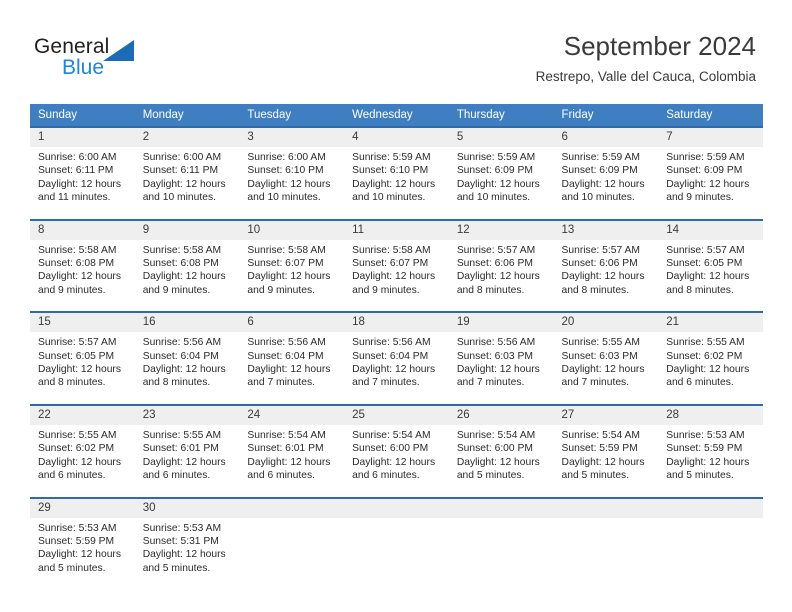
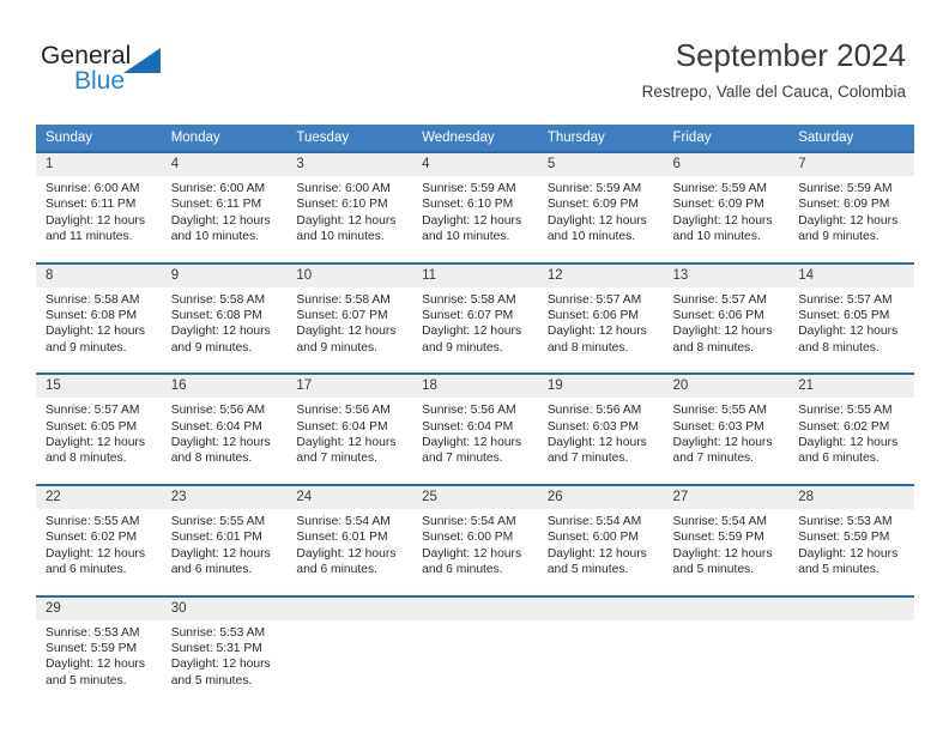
  General
  Blue
  September 2024
  Restrepo, Valle del Cauca, Colombia
  Sunday	Monday	Tuesday	Wednesday	Thursday	Friday	Saturday
- 1Sunrise: 6:00 AMSunset: 6:11 PMDaylight: 12 hoursand 11 minutes.	2Sunrise: 6:00 AMSunset: 6:11 PMDaylight: 12 hoursand 10 minutes.	3Sunrise: 6:00 AMSunset: 6:10 PMDaylight: 12 hoursand 10 minutes.	4Sunrise: 5:59 AMSunset: 6:10 PMDaylight: 12 hoursand 10 minutes.	5Sunrise: 5:59 AMSunset: 6:09 PMDaylight: 12 hoursand 10 minutes.	6Sunrise: 5:59 AMSunset: 6:09 PMDaylight: 12 hoursand 10 minutes.	7Sunrise: 5:59 AMSunset: 6:09 PMDaylight: 12 hoursand 9 minutes.
+ 1Sunrise: 6:00 AMSunset: 6:11 PMDaylight: 12 hoursand 11 minutes.	4Sunrise: 6:00 AMSunset: 6:11 PMDaylight: 12 hoursand 10 minutes.	3Sunrise: 6:00 AMSunset: 6:10 PMDaylight: 12 hoursand 10 minutes.	4Sunrise: 5:59 AMSunset: 6:10 PMDaylight: 12 hoursand 10 minutes.	5Sunrise: 5:59 AMSunset: 6:09 PMDaylight: 12 hoursand 10 minutes.	6Sunrise: 5:59 AMSunset: 6:09 PMDaylight: 12 hoursand 10 minutes.	7Sunrise: 5:59 AMSunset: 6:09 PMDaylight: 12 hoursand 9 minutes.
  8Sunrise: 5:58 AMSunset: 6:08 PMDaylight: 12 hoursand 9 minutes.	9Sunrise: 5:58 AMSunset: 6:08 PMDaylight: 12 hoursand 9 minutes.	10Sunrise: 5:58 AMSunset: 6:07 PMDaylight: 12 hoursand 9 minutes.	11Sunrise: 5:58 AMSunset: 6:07 PMDaylight: 12 hoursand 9 minutes.	12Sunrise: 5:57 AMSunset: 6:06 PMDaylight: 12 hoursand 8 minutes.	13Sunrise: 5:57 AMSunset: 6:06 PMDaylight: 12 hoursand 8 minutes.	14Sunrise: 5:57 AMSunset: 6:05 PMDaylight: 12 hoursand 8 minutes.
- 15Sunrise: 5:57 AMSunset: 6:05 PMDaylight: 12 hoursand 8 minutes.	16Sunrise: 5:56 AMSunset: 6:04 PMDaylight: 12 hoursand 8 minutes.	6Sunrise: 5:56 AMSunset: 6:04 PMDaylight: 12 hoursand 7 minutes.	18Sunrise: 5:56 AMSunset: 6:04 PMDaylight: 12 hoursand 7 minutes.	19Sunrise: 5:56 AMSunset: 6:03 PMDaylight: 12 hoursand 7 minutes.	20Sunrise: 5:55 AMSunset: 6:03 PMDaylight: 12 hoursand 7 minutes.	21Sunrise: 5:55 AMSunset: 6:02 PMDaylight: 12 hoursand 6 minutes.
+ 15Sunrise: 5:57 AMSunset: 6:05 PMDaylight: 12 hoursand 8 minutes.	16Sunrise: 5:56 AMSunset: 6:04 PMDaylight: 12 hoursand 8 minutes.	17Sunrise: 5:56 AMSunset: 6:04 PMDaylight: 12 hoursand 7 minutes.	18Sunrise: 5:56 AMSunset: 6:04 PMDaylight: 12 hoursand 7 minutes.	19Sunrise: 5:56 AMSunset: 6:03 PMDaylight: 12 hoursand 7 minutes.	20Sunrise: 5:55 AMSunset: 6:03 PMDaylight: 12 hoursand 7 minutes.	21Sunrise: 5:55 AMSunset: 6:02 PMDaylight: 12 hoursand 6 minutes.
  22Sunrise: 5:55 AMSunset: 6:02 PMDaylight: 12 hoursand 6 minutes.	23Sunrise: 5:55 AMSunset: 6:01 PMDaylight: 12 hoursand 6 minutes.	24Sunrise: 5:54 AMSunset: 6:01 PMDaylight: 12 hoursand 6 minutes.	25Sunrise: 5:54 AMSunset: 6:00 PMDaylight: 12 hoursand 6 minutes.	26Sunrise: 5:54 AMSunset: 6:00 PMDaylight: 12 hoursand 5 minutes.	27Sunrise: 5:54 AMSunset: 5:59 PMDaylight: 12 hoursand 5 minutes.	28Sunrise: 5:53 AMSunset: 5:59 PMDaylight: 12 hoursand 5 minutes.
  29Sunrise: 5:53 AMSunset: 5:59 PMDaylight: 12 hoursand 5 minutes.	30Sunrise: 5:53 AMSunset: 5:31 PMDaylight: 12 hoursand 5 minutes.
